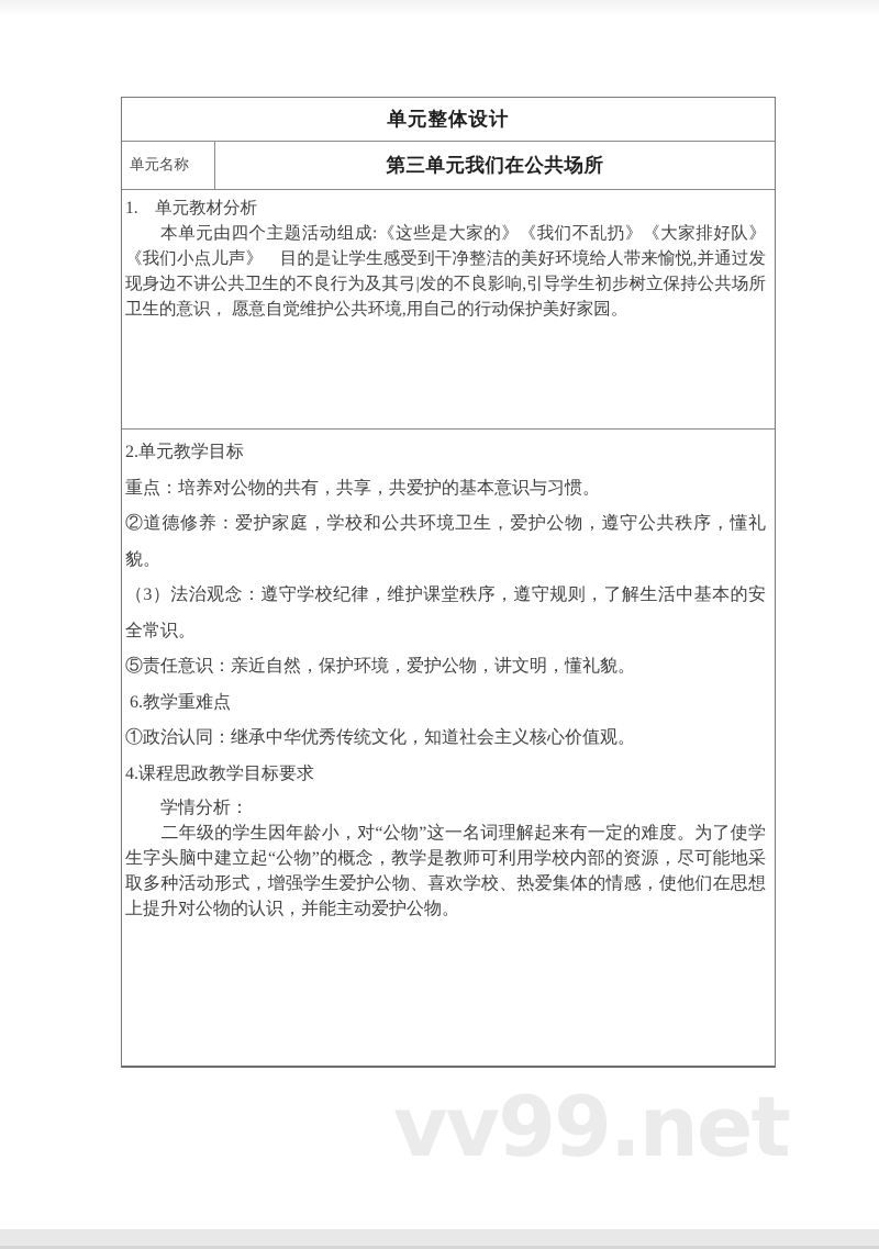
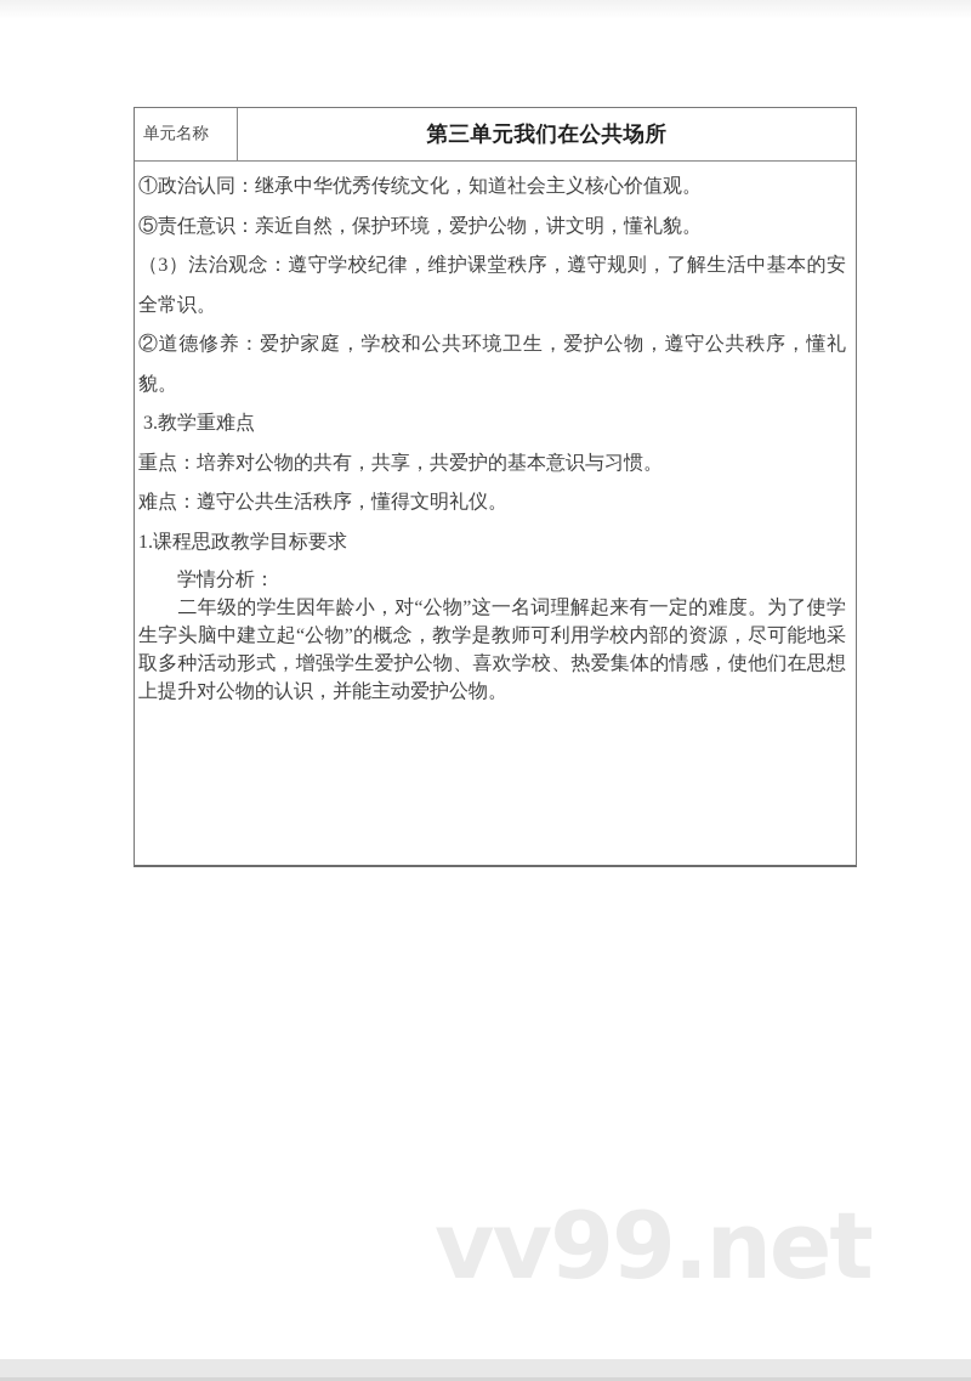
- 单元整体设计
  单元名称
  第三单元我们在公共场所
- 1. 单元教材分析
- 本单元由四个主题活动组成:《这些是大家的》《我们不乱扔》《大家排好队》《我们小点儿声》 目的是让学生感受到干净整洁的美好环境给人带来愉悦,并通过发现身边不讲公共卫生的不良行为及其弓|发的不良影响,引导学生初步树立保持公共场所卫生的意识， 愿意自觉维护公共环境,用自己的行动保护美好家园。
- 2.单元教学目标
- 重点：培养对公物的共有，共享，共爱护的基本意识与习惯。
+ ①政治认同：继承中华优秀传统文化，知道社会主义核心价值观。
- ②道德修养：爱护家庭，学校和公共环境卫生，爱护公物，遵守公共秩序，懂礼貌。
+ ⑤责任意识：亲近自然，保护环境，爱护公物，讲文明，懂礼貌。
  （3）法治观念：遵守学校纪律，维护课堂秩序，遵守规则，了解生活中基本的安全常识。
- ⑤责任意识：亲近自然，保护环境，爱护公物，讲文明，懂礼貌。
+ ②道德修养：爱护家庭，学校和公共环境卫生，爱护公物，遵守公共秩序，懂礼貌。
- 6.教学重难点
+ 3.教学重难点
- ①政治认同：继承中华优秀传统文化，知道社会主义核心价值观。
+ 重点：培养对公物的共有，共享，共爱护的基本意识与习惯。
+ 难点：遵守公共生活秩序，懂得文明礼仪。
- 4.课程思政教学目标要求
+ 1.课程思政教学目标要求
  学情分析：
  二年级的学生因年龄小，对“公物”这一名词理解起来有一定的难度。为了使学生字头脑中建立起“公物”的概念，教学是教师可利用学校内部的资源，尽可能地采取多种活动形式，增强学生爱护公物、喜欢学校、热爱集体的情感，使他们在思想上提升对公物的认识，并能主动爱护公物。
